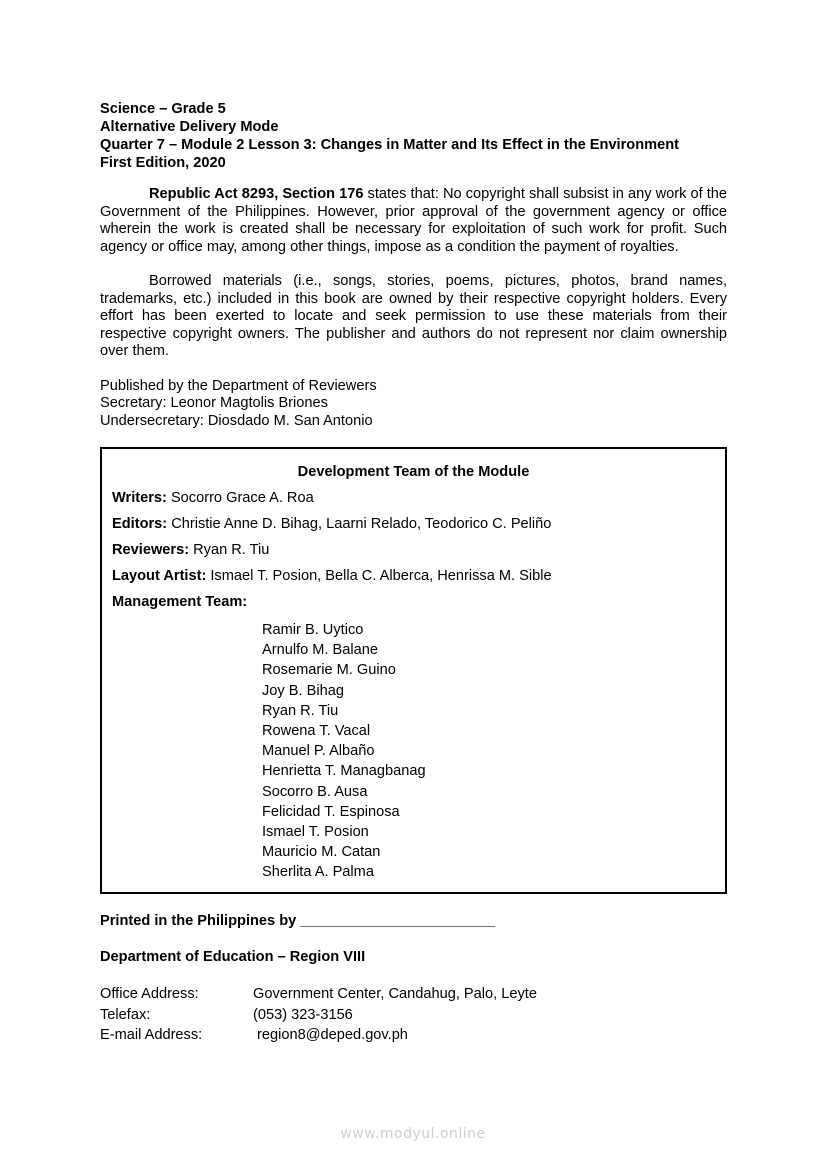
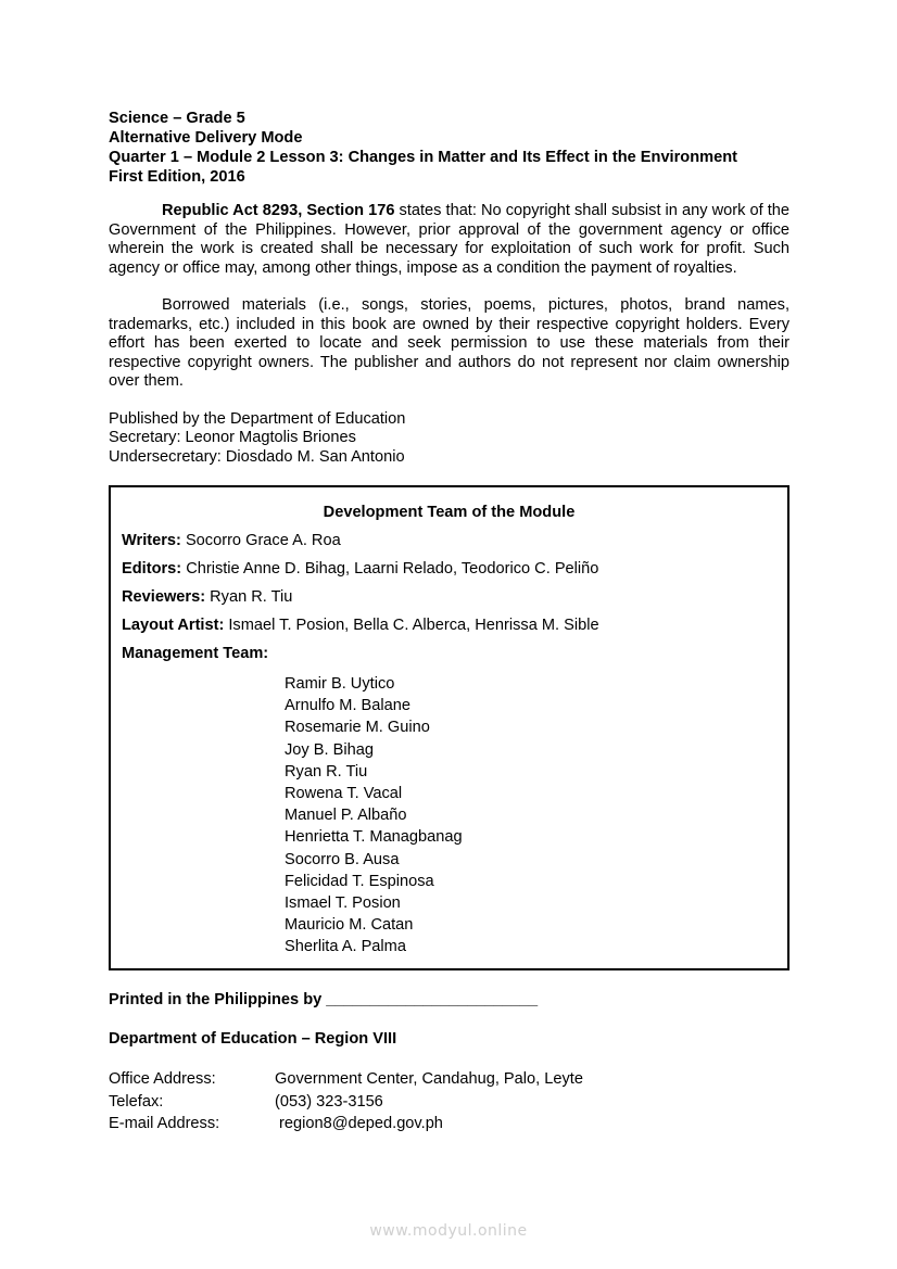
  Science – Grade 5
  Alternative Delivery Mode
- Quarter 7 – Module 2 Lesson 3: Changes in Matter and Its Effect in the Environment
+ Quarter 1 – Module 2 Lesson 3: Changes in Matter and Its Effect in the Environment
- First Edition, 2020
+ First Edition, 2016
  Republic Act 8293, Section 176 states that: No copyright shall subsist in any work of the Government of the Philippines. However, prior approval of the government agency or office wherein the work is created shall be necessary for exploitation of such work for profit. Such agency or office may, among other things, impose as a condition the payment of royalties.
  Borrowed materials (i.e., songs, stories, poems, pictures, photos, brand names, trademarks, etc.) included in this book are owned by their respective copyright holders. Every effort has been exerted to locate and seek permission to use these materials from their respective copyright owners. The publisher and authors do not represent nor claim ownership over them.
- Published by the Department of Reviewers
+ Published by the Department of Education
  Secretary: Leonor Magtolis Briones
  Undersecretary: Diosdado M. San Antonio
  Development Team of the Module
  Writers: Socorro Grace A. Roa
  Editors: Christie Anne D. Bihag, Laarni Relado, Teodorico C. Peliño
  Reviewers: Ryan R. Tiu
  Layout Artist: Ismael T. Posion, Bella C. Alberca, Henrissa M. Sible
  Management Team:
  Ramir B. Uytico
  Arnulfo M. Balane
  Rosemarie M. Guino
  Joy B. Bihag
  Ryan R. Tiu
  Rowena T. Vacal
  Manuel P. Albaño
  Henrietta T. Managbanag
  Socorro B. Ausa
  Felicidad T. Espinosa
  Ismael T. Posion
  Mauricio M. Catan
  Sherlita A. Palma
  Printed in the Philippines by ________________________
  Department of Education – Region VIII
  Office Address:
  Government Center, Candahug, Palo, Leyte
  Telefax:
  (053) 323-3156
  E-mail Address:
  region8@deped.gov.ph
  www.modyul.online
